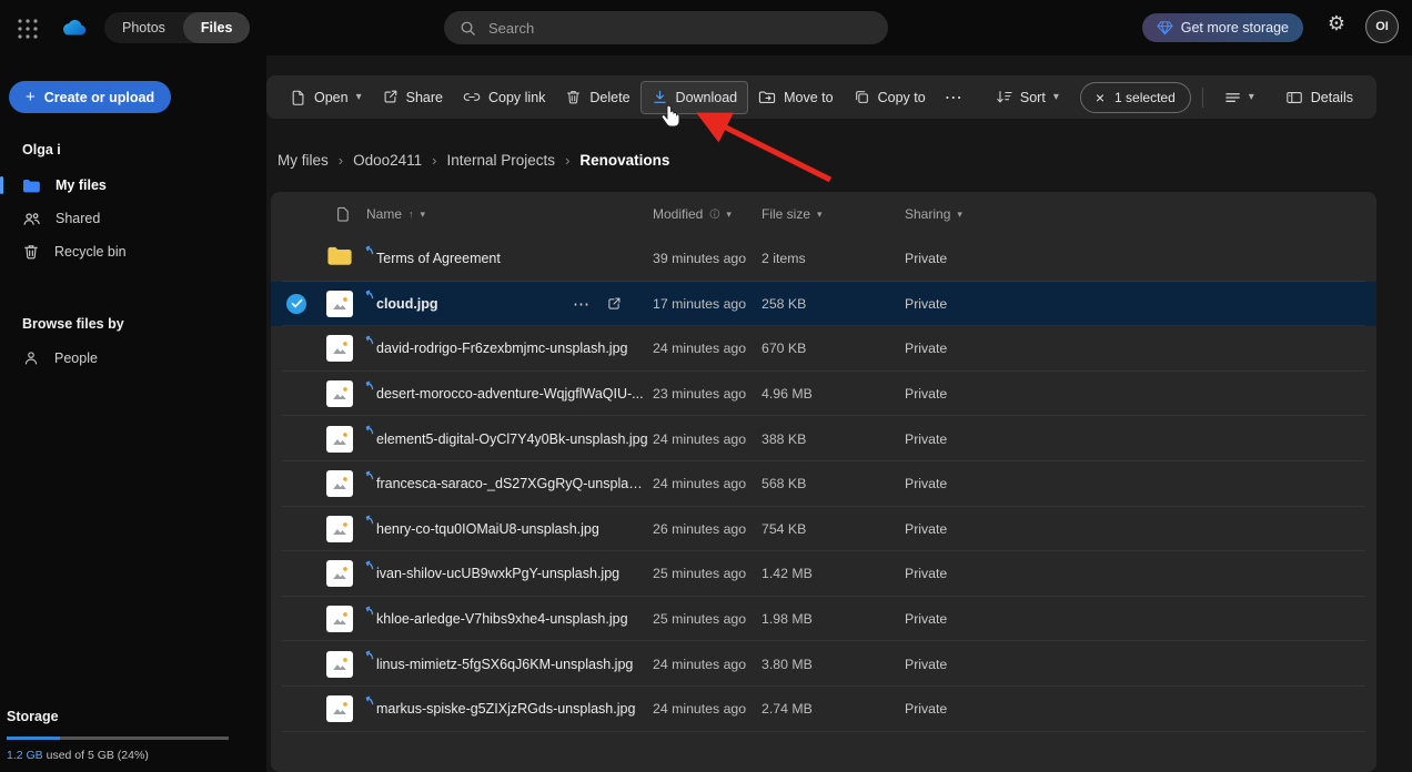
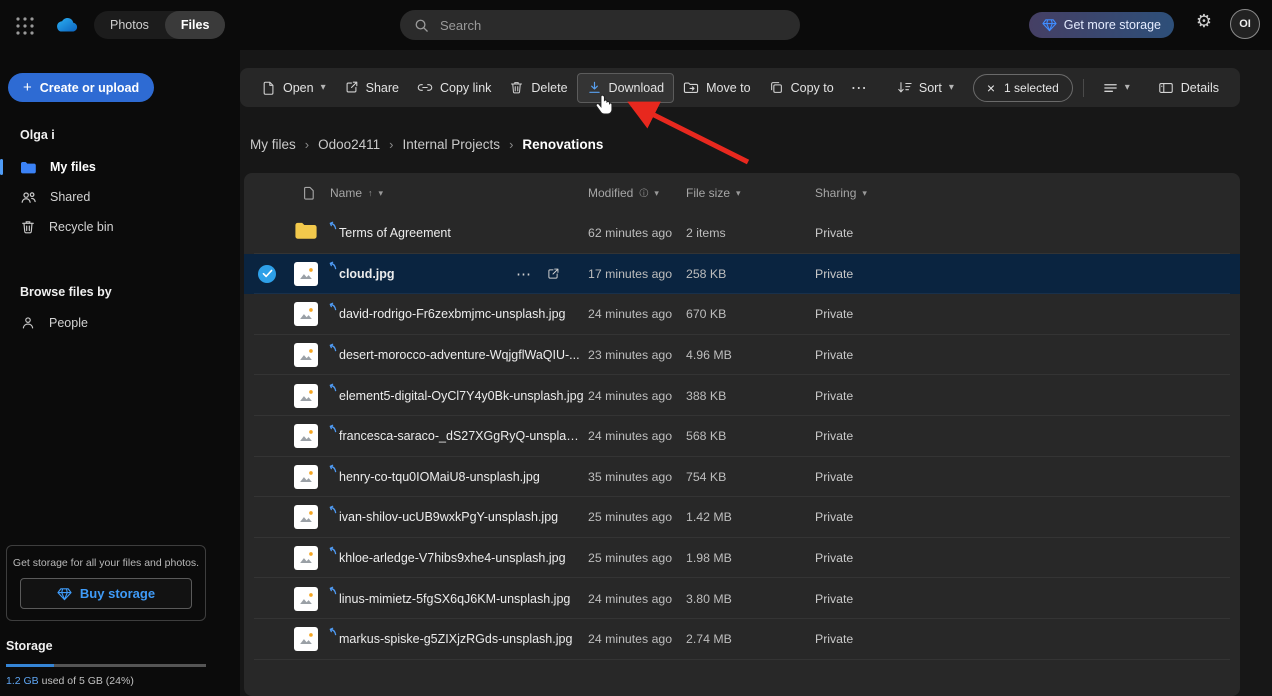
  Photos
  Files
  Search
  Get more storage
  ⚙
  OI
  +
  Create or upload
  Olga i
  My files
  Shared
  Recycle bin
  Browse files by
  People
+ Get storage for all your files and photos.
+ Buy storage
  Storage
  1.2 GB used of 5 GB (24%)
  Open
  ▾
  Share
  Copy link
  Delete
  Download
  Move to
  Copy to
  ⋯
  Sort
  ▾
  ×
  1 selected
  ▾
  Details
  My files
  ›
  Odoo2411
  ›
  Internal Projects
  ›
  Renovations
  Name
  ↑
  ▾
  Modified
  ⓘ
  ▾
  File size
  ▾
  Sharing
  ▾
  Terms of Agreement
- 39 minutes ago
+ 62 minutes ago
  2 items
  Private
  cloud.jpg
  ⋯
  17 minutes ago
  258 KB
  Private
  david-rodrigo-Fr6zexbmjmc-unsplash.jpg
  24 minutes ago
  670 KB
  Private
  desert-morocco-adventure-WqjgflWaQIU-...
  23 minutes ago
  4.96 MB
  Private
  element5-digital-OyCl7Y4y0Bk-unsplash.jpg
  24 minutes ago
  388 KB
  Private
  francesca-saraco-_dS27XGgRyQ-unsplash.
  24 minutes ago
  568 KB
  Private
  henry-co-tqu0IOMaiU8-unsplash.jpg
- 26 minutes ago
+ 35 minutes ago
  754 KB
  Private
  ivan-shilov-ucUB9wxkPgY-unsplash.jpg
  25 minutes ago
  1.42 MB
  Private
  khloe-arledge-V7hibs9xhe4-unsplash.jpg
  25 minutes ago
  1.98 MB
  Private
  linus-mimietz-5fgSX6qJ6KM-unsplash.jpg
  24 minutes ago
  3.80 MB
  Private
  markus-spiske-g5ZIXjzRGds-unsplash.jpg
  24 minutes ago
  2.74 MB
  Private
